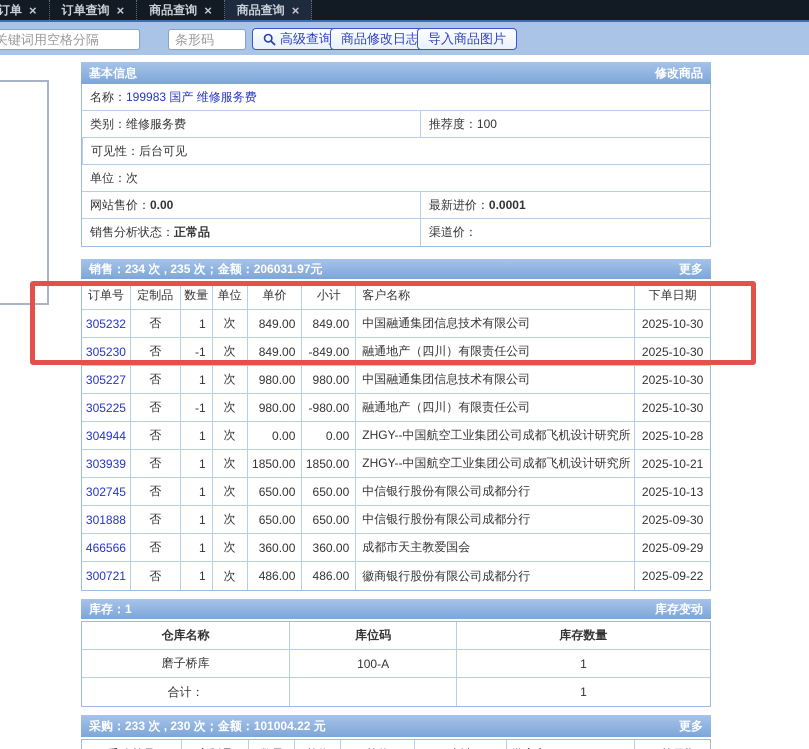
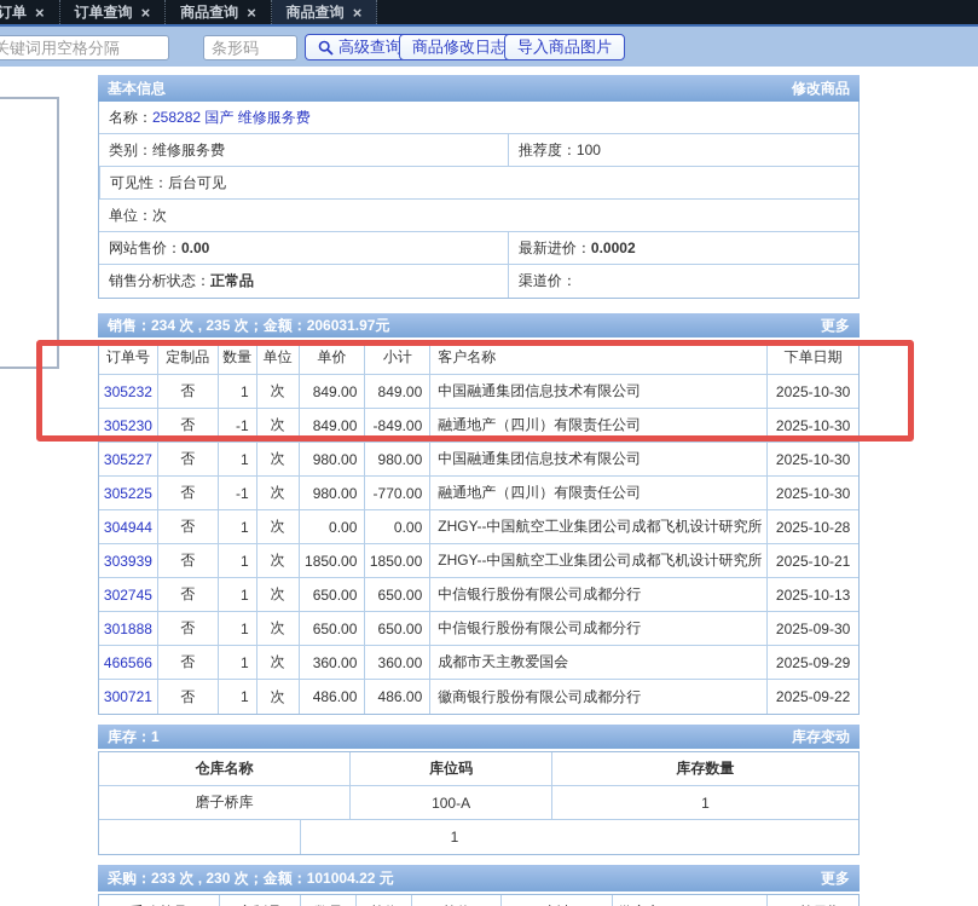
  订单
  ×
  订单查询
  ×
  商品查询
  ×
  商品查询
  ×
  关键词用空格分隔
  条形码
  高级查询
  商品修改日志
  导入商品图片
  基本信息
  修改商品
  名称：
- 199983 国产 维修服务费
+ 258282 国产 维修服务费
  类别：
  维修服务费
  推荐度：
  100
  可见性：
  后台可见
  单位：
  次
  网站售价：
  0.00
  最新进价：
- 0.0001
+ 0.0002
  销售分析状态：
  正常品
  渠道价：
  销售：234 次 , 235 次；金额：206031.97元
  更多
  订单号
  定制品
  数量
  单位
  单价
  小计
  客户名称
  下单日期
  305232
  否
  1
  次
  849.00
  849.00
  中国融通集团信息技术有限公司
  2025-10-30
  305230
  否
  -1
  次
  849.00
  -849.00
  融通地产（四川）有限责任公司
  2025-10-30
  305227
  否
  1
  次
  980.00
  980.00
  中国融通集团信息技术有限公司
  2025-10-30
  305225
  否
  -1
  次
  980.00
- -980.00
+ -770.00
  融通地产（四川）有限责任公司
  2025-10-30
  304944
  否
  1
  次
  0.00
  0.00
  ZHGY--中国航空工业集团公司成都飞机设计研究所
  2025-10-28
  303939
  否
  1
  次
  1850.00
  1850.00
  ZHGY--中国航空工业集团公司成都飞机设计研究所
  2025-10-21
  302745
  否
  1
  次
  650.00
  650.00
  中信银行股份有限公司成都分行
  2025-10-13
  301888
  否
  1
  次
  650.00
  650.00
  中信银行股份有限公司成都分行
  2025-09-30
  466566
  否
  1
  次
  360.00
  360.00
  成都市天主教爱国会
  2025-09-29
  300721
  否
  1
  次
  486.00
  486.00
  徽商银行股份有限公司成都分行
  2025-09-22
  库存：1
  库存变动
  仓库名称
  库位码
  库存数量
  磨子桥库
  100-A
  1
- 合计：
  1
  采购：233 次 , 230 次；金额：101004.22 元
  更多
